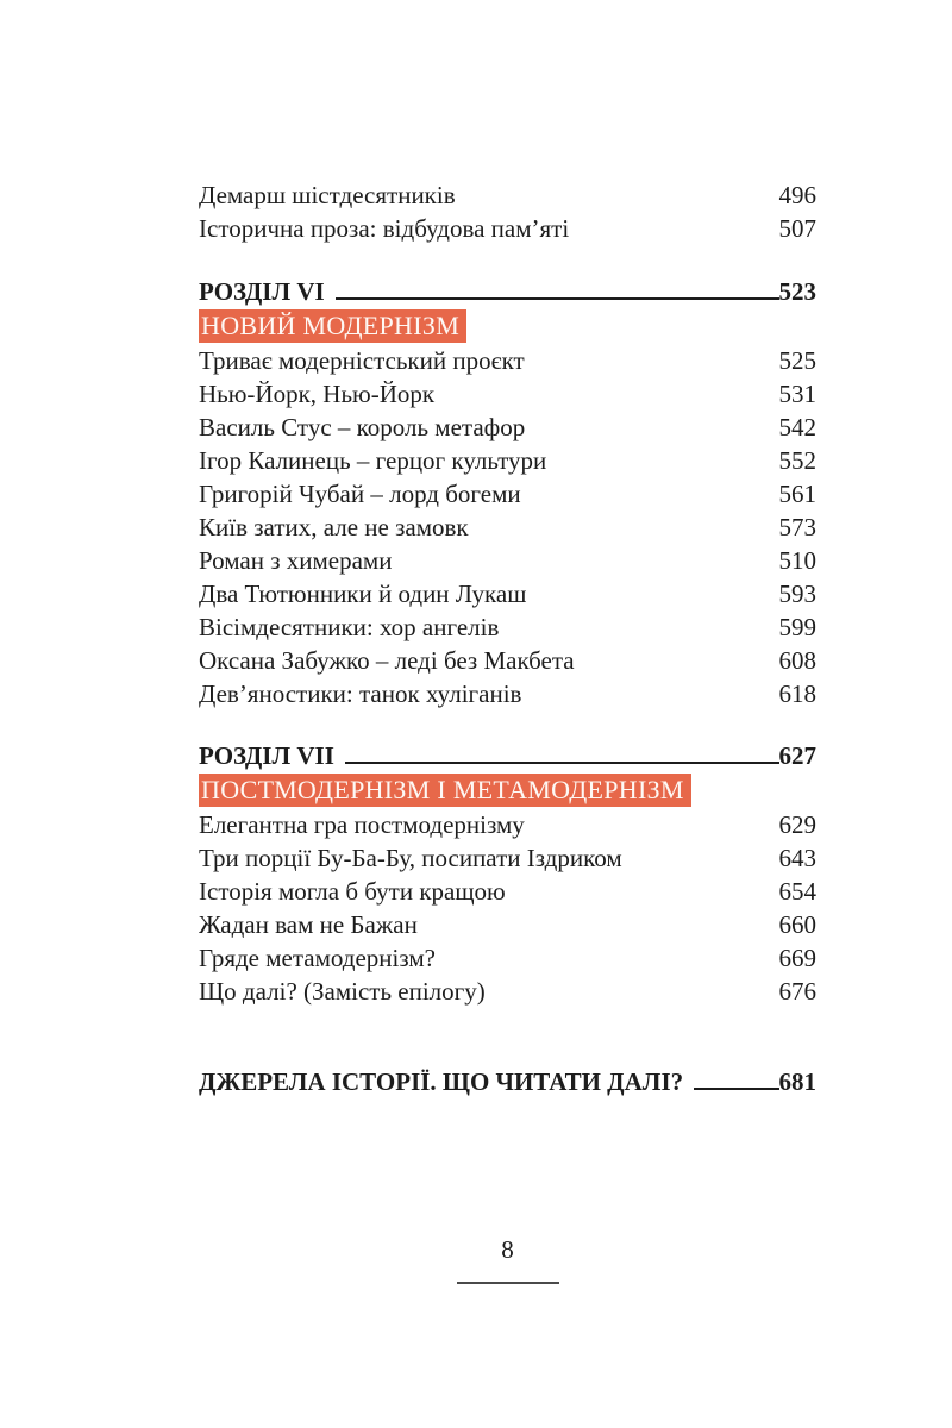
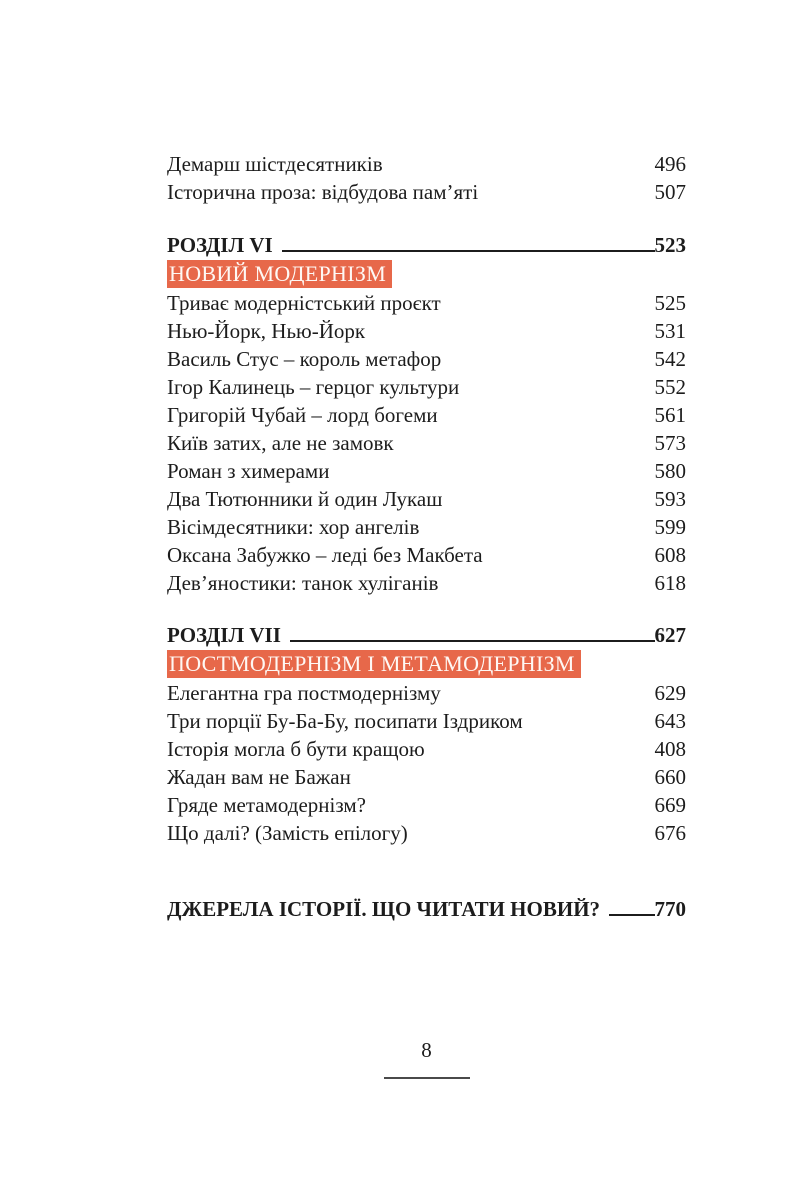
  Демарш шістдесятників
  496
  Історична проза: відбудова пам’яті
  507
  РОЗДІЛ VI
  523
  НОВИЙ МОДЕРНІЗМ
  Триває модерністський проєкт
  525
  Нью-Йорк, Нью-Йорк
  531
  Василь Стус – король метафор
  542
  Ігор Калинець – герцог культури
  552
  Григорій Чубай – лорд богеми
  561
  Київ затих, але не замовк
  573
  Роман з химерами
- 510
+ 580
  Два Тютюнники й один Лукаш
  593
  Вісімдесятники: хор ангелів
  599
  Оксана Забужко – леді без Макбета
  608
  Дев’яностики: танок хуліганів
  618
  РОЗДІЛ VII
  627
  ПОСТМОДЕРНІЗМ І МЕТАМОДЕРНІЗМ
  Елегантна гра постмодернізму
  629
  Три порції Бу-Ба-Бу, посипати Іздриком
  643
  Історія могла б бути кращою
- 654
+ 408
  Жадан вам не Бажан
  660
  Гряде метамодернізм?
  669
  Що далі? (Замість епілогу)
  676
- ДЖЕРЕЛА ІСТОРІЇ. ЩО ЧИТАТИ ДАЛІ?
+ ДЖЕРЕЛА ІСТОРІЇ. ЩО ЧИТАТИ НОВИЙ?
- 681
+ 770
  8
